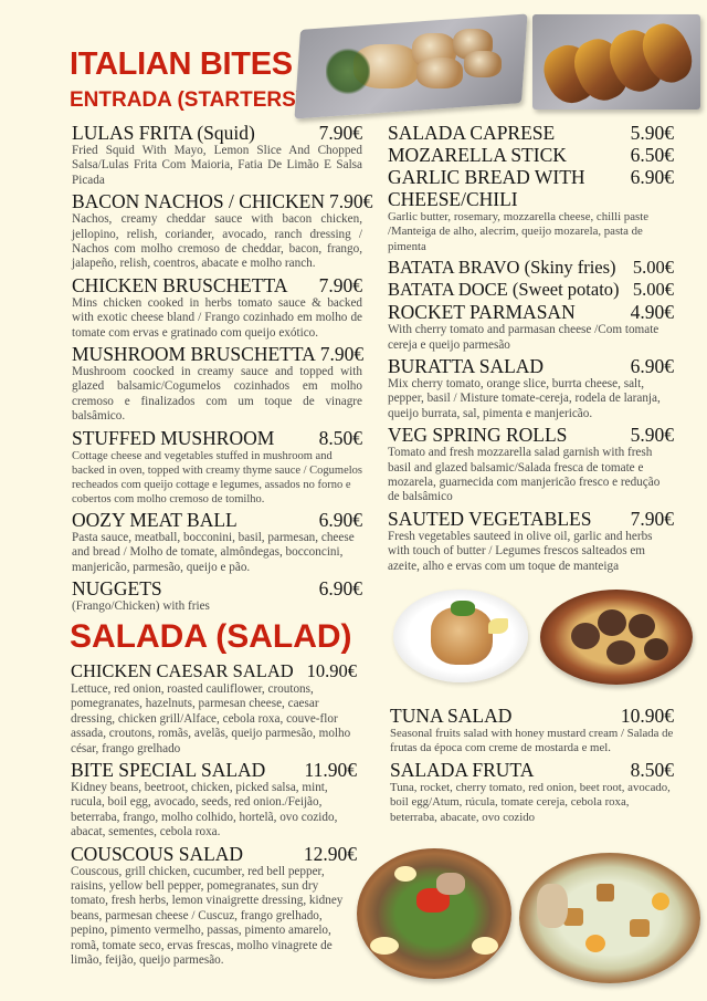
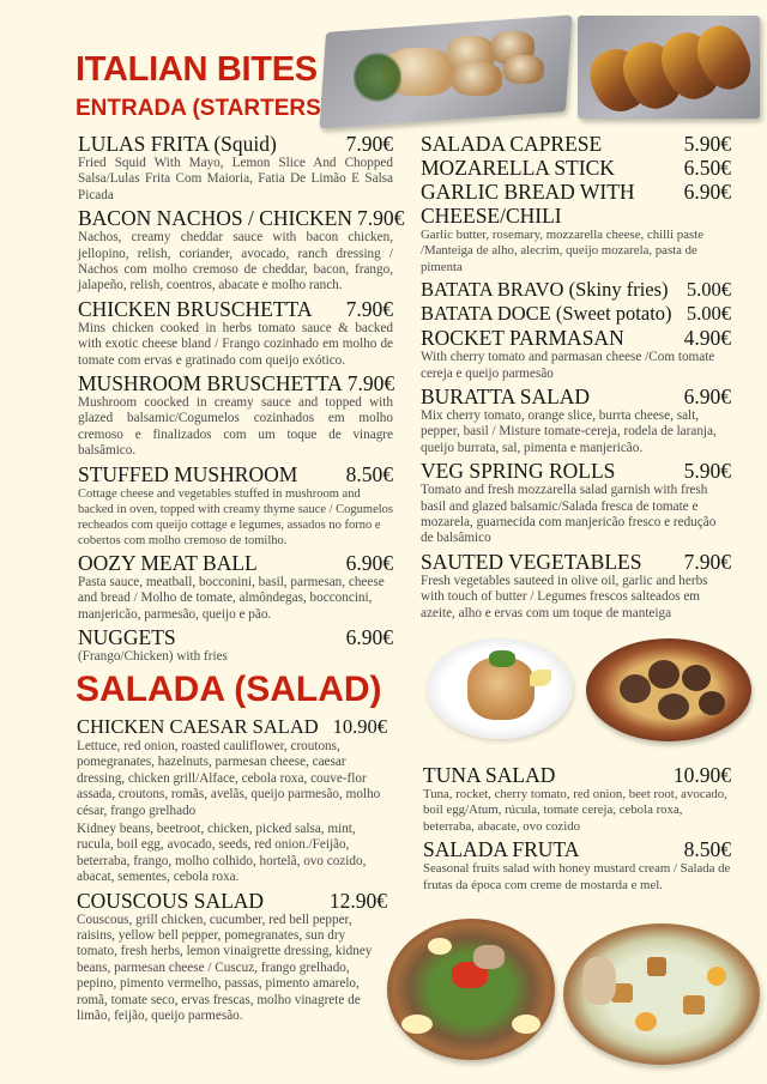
  ITALIAN BITES
  ENTRADA (STARTERS
  LULAS FRITA (Squid)
  7.90€
  Fried Squid With Mayo, Lemon Slice And Chopped Salsa/Lulas Frita Com Maioria, Fatia De Limão E Salsa Picada
  BACON NACHOS / CHICKEN
  7.90€
  Nachos, creamy cheddar sauce with bacon chicken, jellopino, relish, coriander, avocado, ranch dressing / Nachos com molho cremoso de cheddar, bacon, frango, jalapeño, relish, coentros, abacate e molho ranch.
  CHICKEN BRUSCHETTA
  7.90€
  Mins chicken cooked in herbs tomato sauce & backed with exotic cheese bland / Frango cozinhado em molho de tomate com ervas e gratinado com queijo exótico.
  MUSHROOM BRUSCHETTA
  7.90€
  Mushroom coocked in creamy sauce and topped with glazed balsamic/Cogumelos cozinhados em molho cremoso e finalizados com um toque de vinagre balsâmico.
  STUFFED MUSHROOM
  8.50€
  Cottage cheese and vegetables stuffed in mushroom and backed in oven, topped with creamy thyme sauce / Cogumelos recheados com queijo cottage e legumes, assados no forno e cobertos com molho cremoso de tomilho.
  OOZY MEAT BALL
  6.90€
  Pasta sauce, meatball, bocconini, basil, parmesan, cheese and bread / Molho de tomate, almôndegas, bocconcini, manjericão, parmesão, queijo e pão.
  NUGGETS
  6.90€
  (Frango/Chicken) with fries
  SALADA CAPRESE
  5.90€
  MOZARELLA STICK
  6.50€
  GARLIC BREAD WITH
  6.90€
  CHEESE/CHILI
  Garlic butter, rosemary, mozzarella cheese, chilli paste /Manteiga de alho, alecrim, queijo mozarela, pasta de pimenta
  BATATA BRAVO (Skiny fries)
  5.00€
  BATATA DOCE (Sweet potato)
  5.00€
  ROCKET PARMASAN
  4.90€
  With cherry tomato and parmasan cheese /Com tomate cereja e queijo parmesão
  BURATTA SALAD
  6.90€
  Mix cherry tomato, orange slice, burrta cheese, salt, pepper, basil / Misture tomate-cereja, rodela de laranja, queijo burrata, sal, pimenta e manjericão.
  VEG SPRING ROLLS
  5.90€
  Tomato and fresh mozzarella salad garnish with fresh basil and glazed balsamic/Salada fresca de tomate e mozarela, guarnecida com manjericão fresco e redução de balsâmico
  SAUTED VEGETABLES
  7.90€
  Fresh vegetables sauteed in olive oil, garlic and herbs with touch of butter / Legumes frescos salteados em azeite, alho e ervas com um toque de manteiga
  SALADA (SALAD)
  CHICKEN CAESAR SALAD
  10.90€
  Lettuce, red onion, roasted cauliflower, croutons, pomegranates, hazelnuts, parmesan cheese, caesar dressing, chicken grill/Alface, cebola roxa, couve-flor assada, croutons, romãs, avelãs, queijo parmesão, molho césar, frango grelhado
- BITE SPECIAL SALAD
- 11.90€
  Kidney beans, beetroot, chicken, picked salsa, mint, rucula, boil egg, avocado, seeds, red onion./Feijão, beterraba, frango, molho colhido, hortelã, ovo cozido, abacat, sementes, cebola roxa.
  COUSCOUS SALAD
  12.90€
  Couscous, grill chicken, cucumber, red bell pepper, raisins, yellow bell pepper, pomegranates, sun dry tomato, fresh herbs, lemon vinaigrette dressing, kidney beans, parmesan cheese / Cuscuz, frango grelhado, pepino, pimento vermelho, passas, pimento amarelo, romã, tomate seco, ervas frescas, molho vinagrete de limão, feijão, queijo parmesão.
  TUNA SALAD
  10.90€
- Seasonal fruits salad with honey mustard cream / Salada de frutas da época com creme de mostarda e mel.
+ Tuna, rocket, cherry tomato, red onion, beet root, avocado, boil egg/Atum, rúcula, tomate cereja, cebola roxa, beterraba, abacate, ovo cozido
  SALADA FRUTA
  8.50€
- Tuna, rocket, cherry tomato, red onion, beet root, avocado, boil egg/Atum, rúcula, tomate cereja, cebola roxa, beterraba, abacate, ovo cozido
+ Seasonal fruits salad with honey mustard cream / Salada de frutas da época com creme de mostarda e mel.
